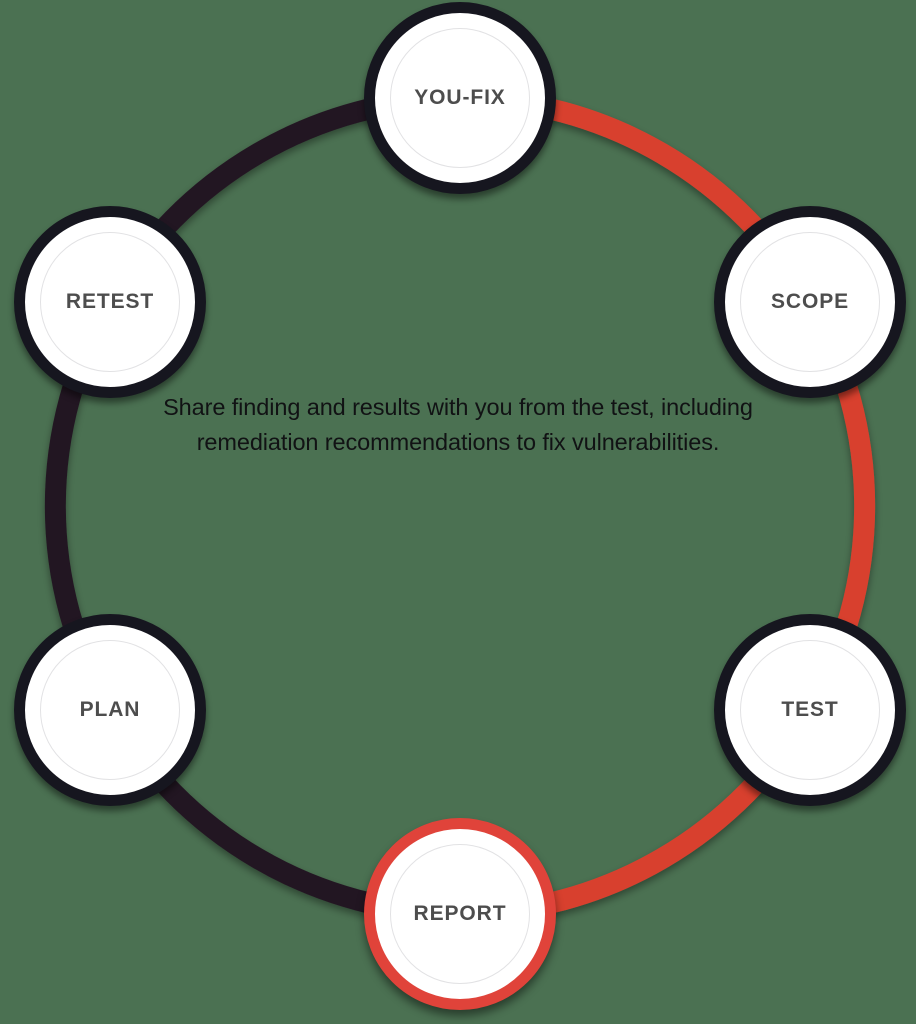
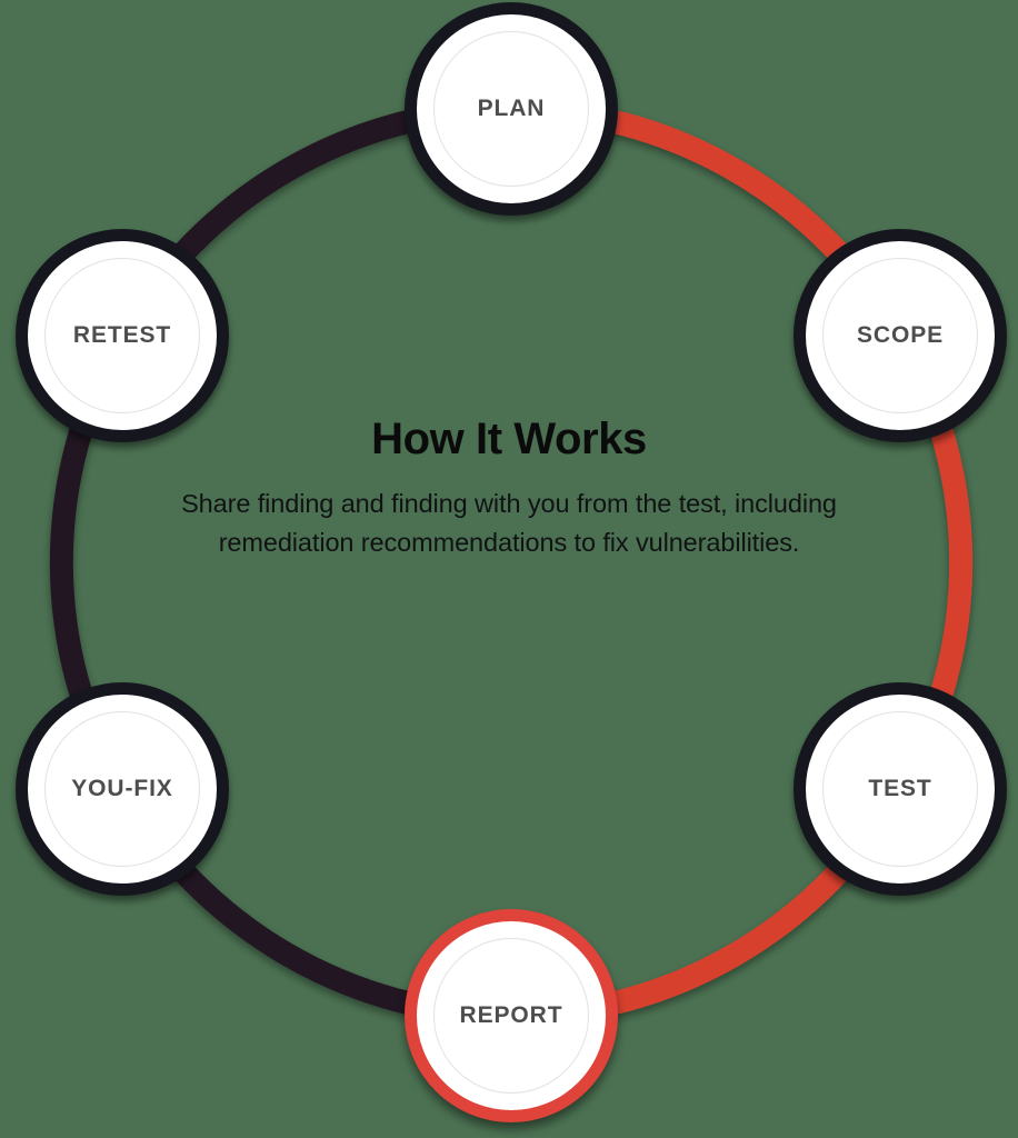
+ How It Works
- Share finding and results with you from the test, including remediation recommendations to fix vulnerabilities.
+ Share finding and finding with you from the test, including remediation recommendations to fix vulnerabilities.
- YOU-FIX
+ PLAN
  SCOPE
  TEST
  REPORT
- PLAN
+ YOU-FIX
  RETEST
